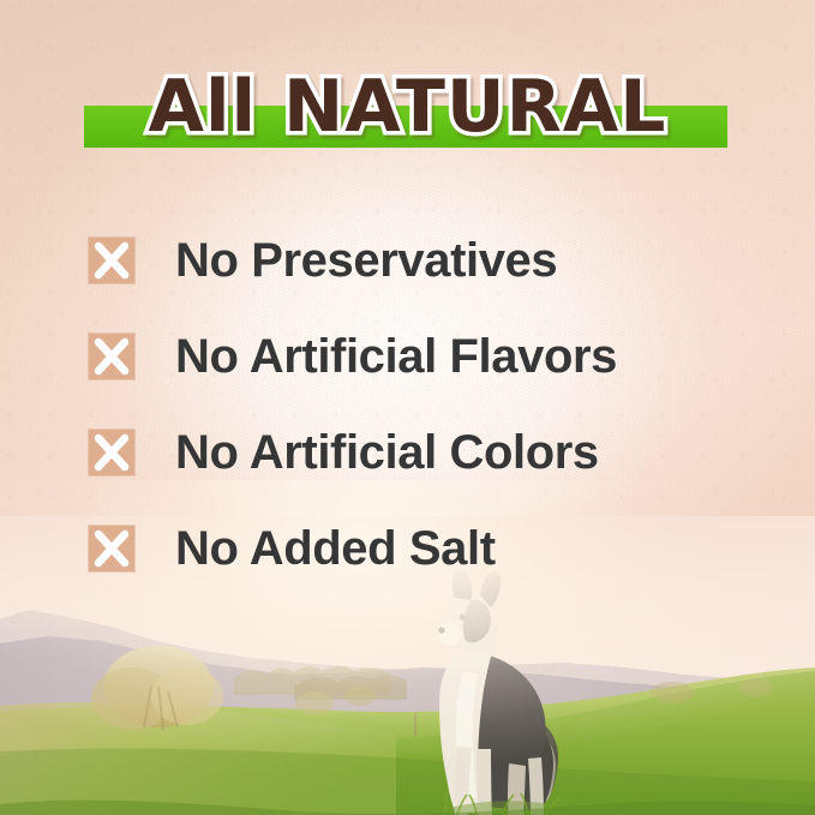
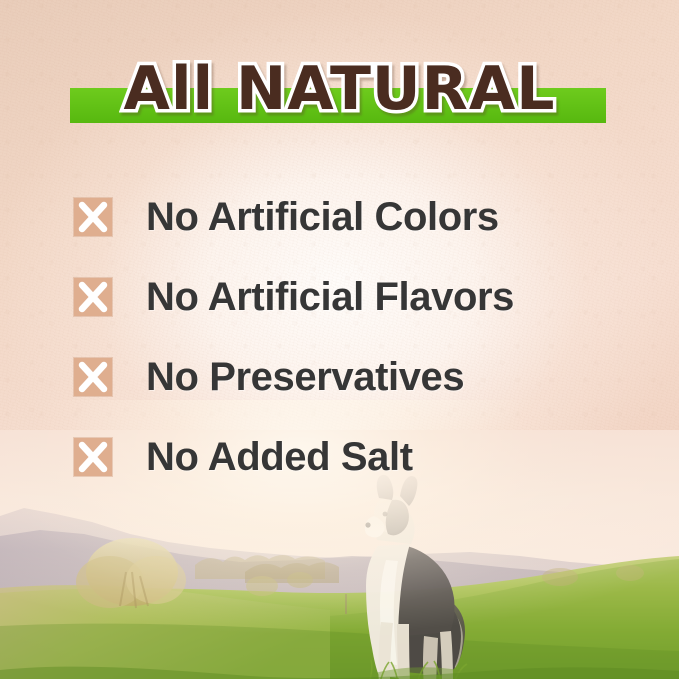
  All NATURAL
- No Preservatives
+ No Artificial Colors
  No Artificial Flavors
- No Artificial Colors
+ No Preservatives
  No Added Salt
